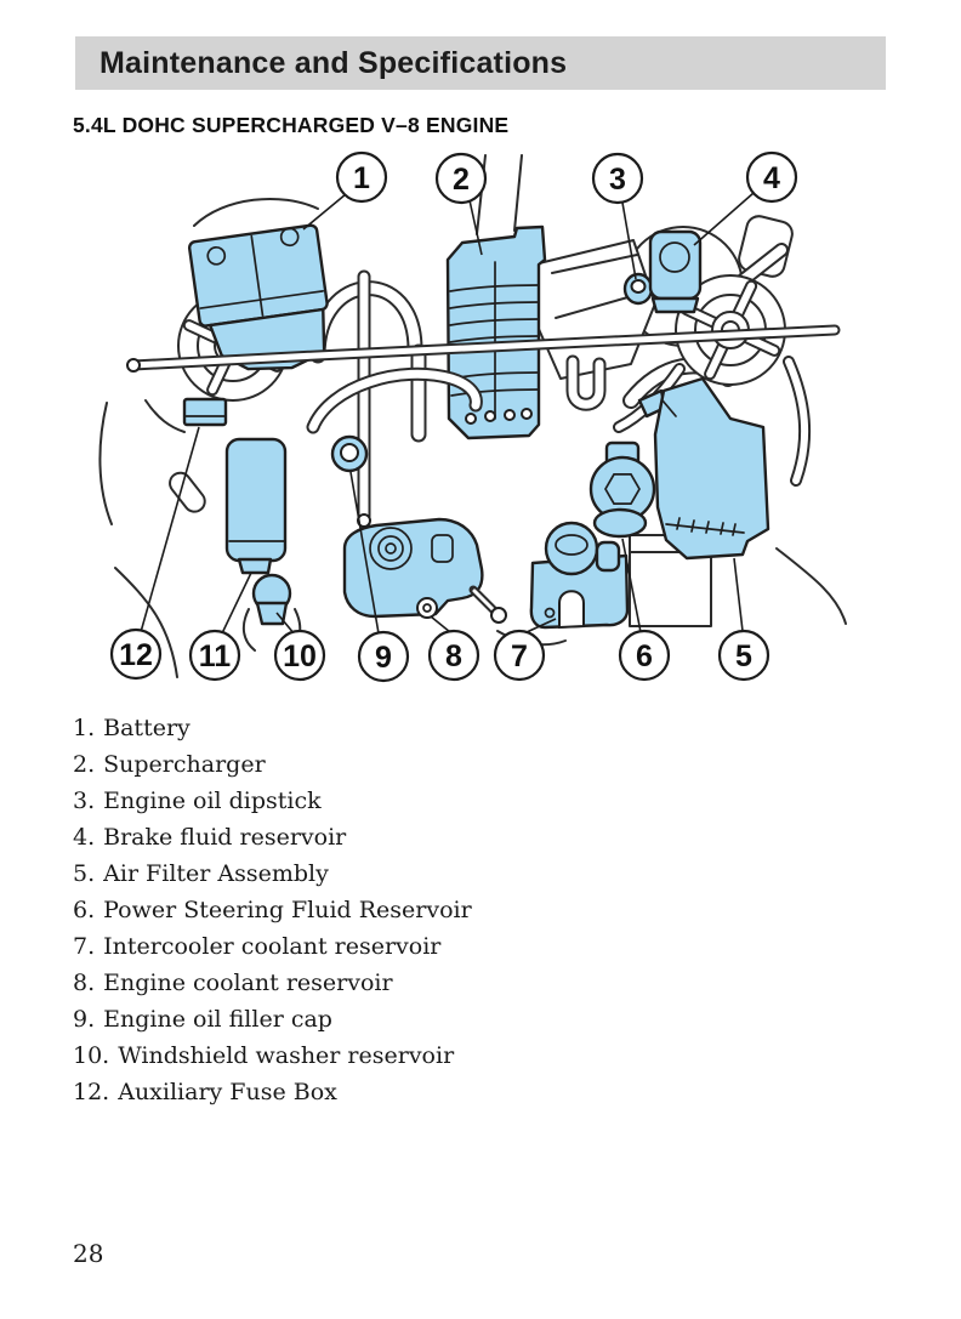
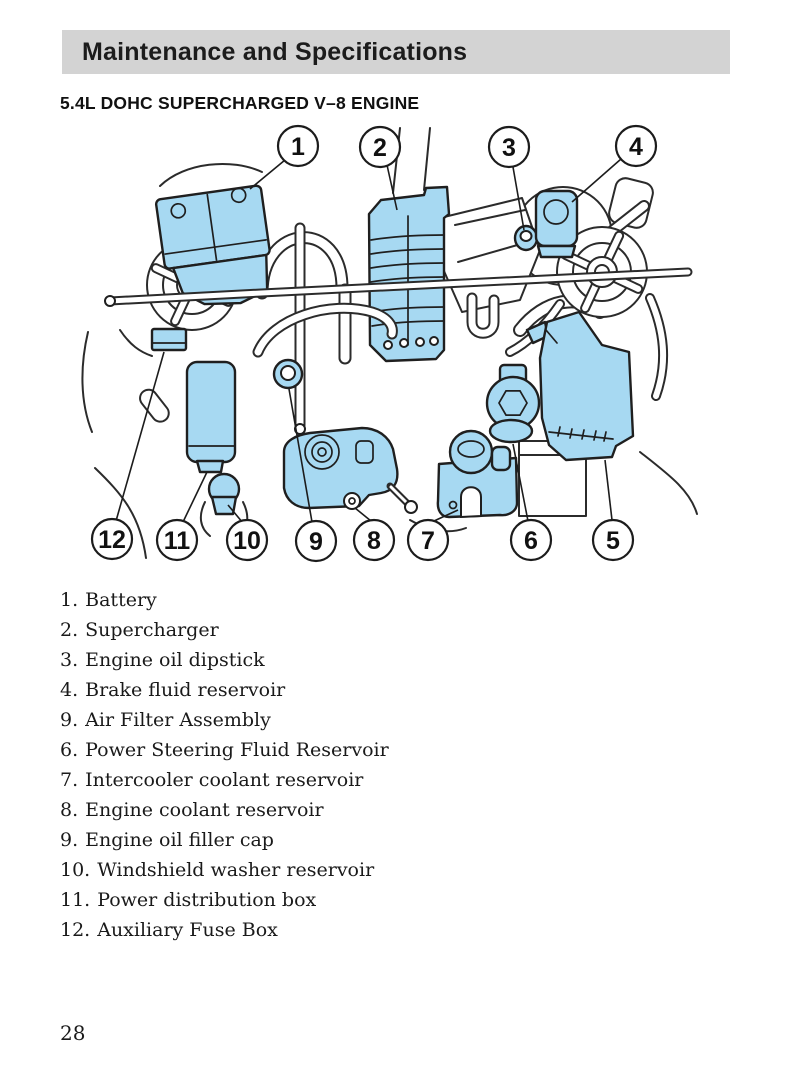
  Maintenance and Specifications
  5.4L DOHC SUPERCHARGED V–8 ENGINE
  1
  2
  3
  4
  5
  6
  7
  8
  9
  10
  11
  12
  1. Battery
  2. Supercharger
  3. Engine oil dipstick
  4. Brake fluid reservoir
- 5. Air Filter Assembly
+ 9. Air Filter Assembly
  6. Power Steering Fluid Reservoir
  7. Intercooler coolant reservoir
  8. Engine coolant reservoir
  9. Engine oil filler cap
  10. Windshield washer reservoir
+ 11. Power distribution box
  12. Auxiliary Fuse Box
  28
